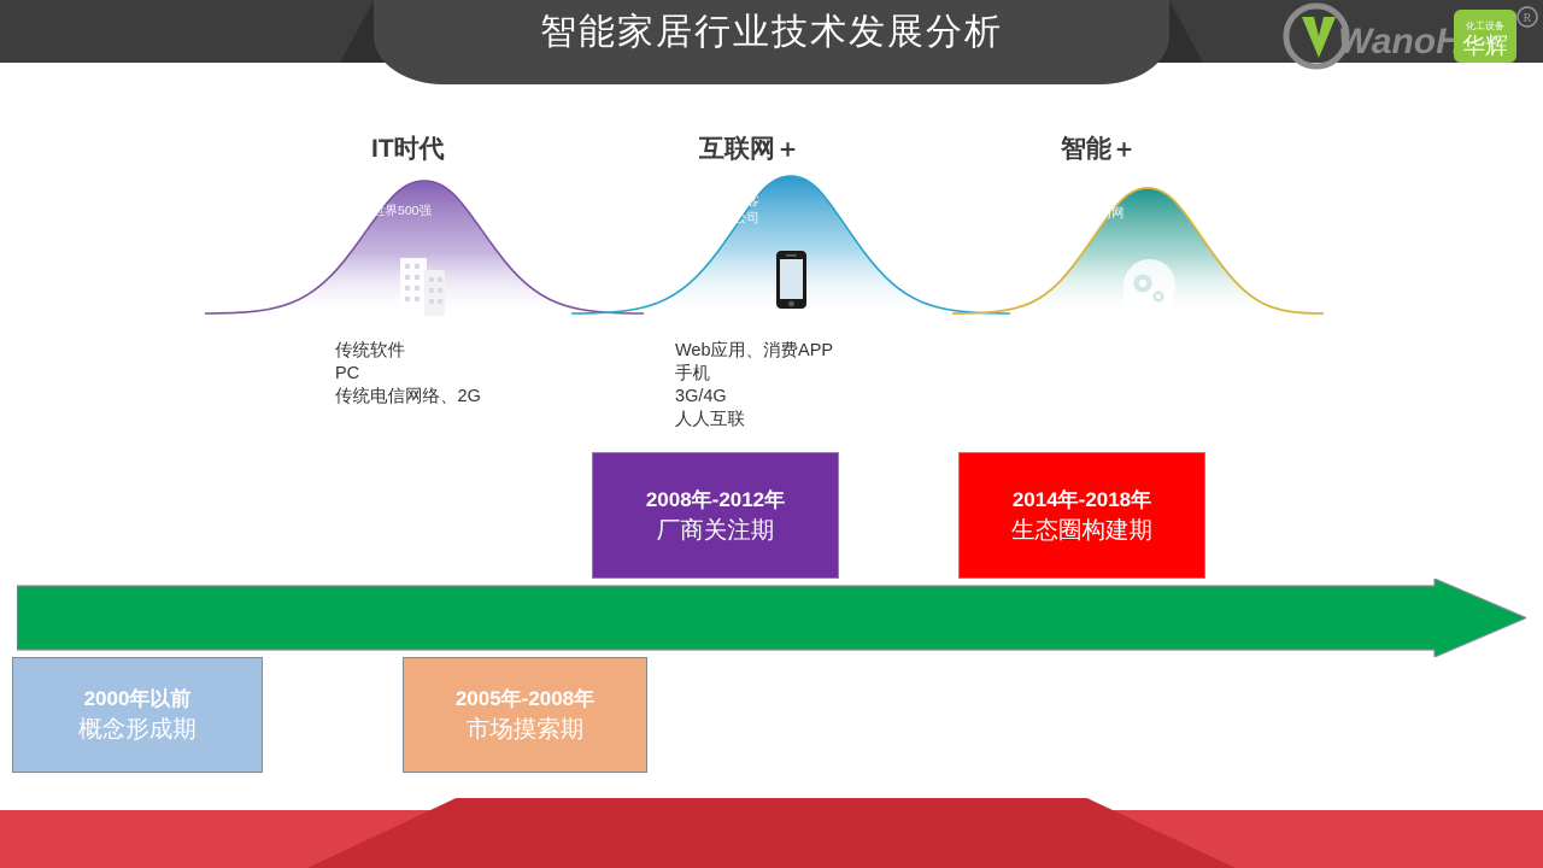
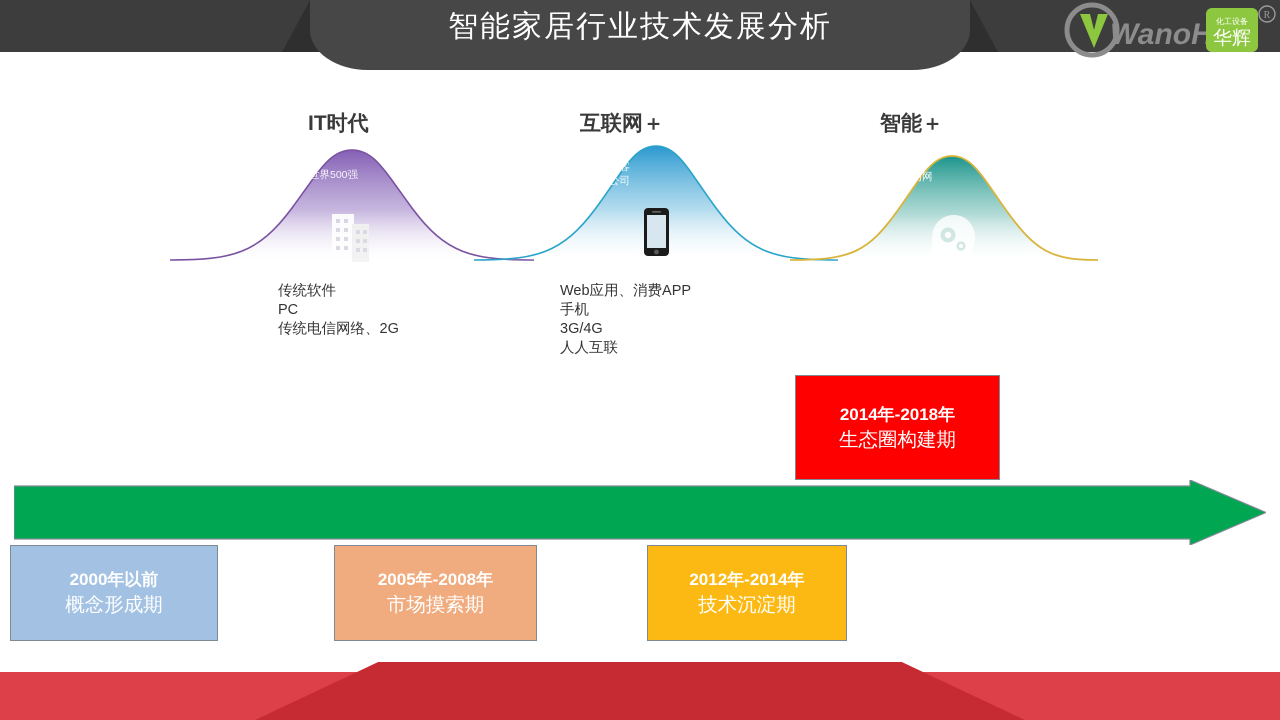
  智能家居行业技术发展分析
  WanoH
  化工设备
  华辉
  R
  IT时代
  互联网＋
  智能＋
  世界500强
  技术极客
  创业公司
  智能协同网
  传统软件
  PC
  传统电信网络、2G
  Web应用、消费APP
  手机
  3G/4G
  人人互联
- 2008年-2012年
- 厂商关注期
  2014年-2018年
  生态圈构建期
  2000年以前
  概念形成期
  2005年-2008年
  市场摸索期
+ 2012年-2014年
+ 技术沉淀期
